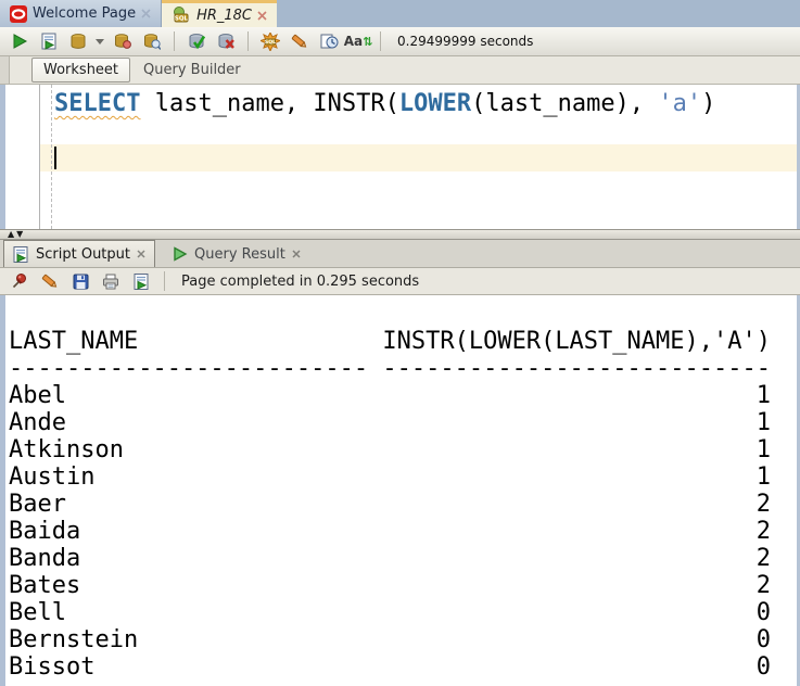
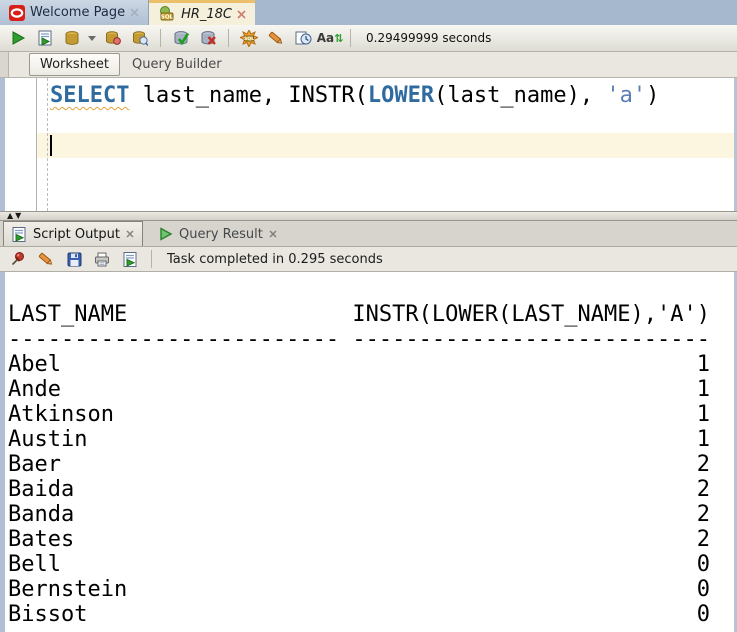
  Welcome Page
  HR_18C
  Aa
  ⇅
  0.29499999 seconds
  Worksheet
  Query Builder
  SELECT last_name, INSTR(LOWER(last_name), 'a')
  ▲
  ▼
  Script Output
  Query Result
- Page completed in 0.295 seconds
+ Task completed in 0.295 seconds
  LAST_NAME INSTR(LOWER(LAST_NAME),'A')
  ------------------------- ---------------------------
  Abel 1
  Ande 1
  Atkinson 1
  Austin 1
  Baer 2
  Baida 2
  Banda 2
  Bates 2
  Bell 0
  Bernstein 0
  Bissot 0
